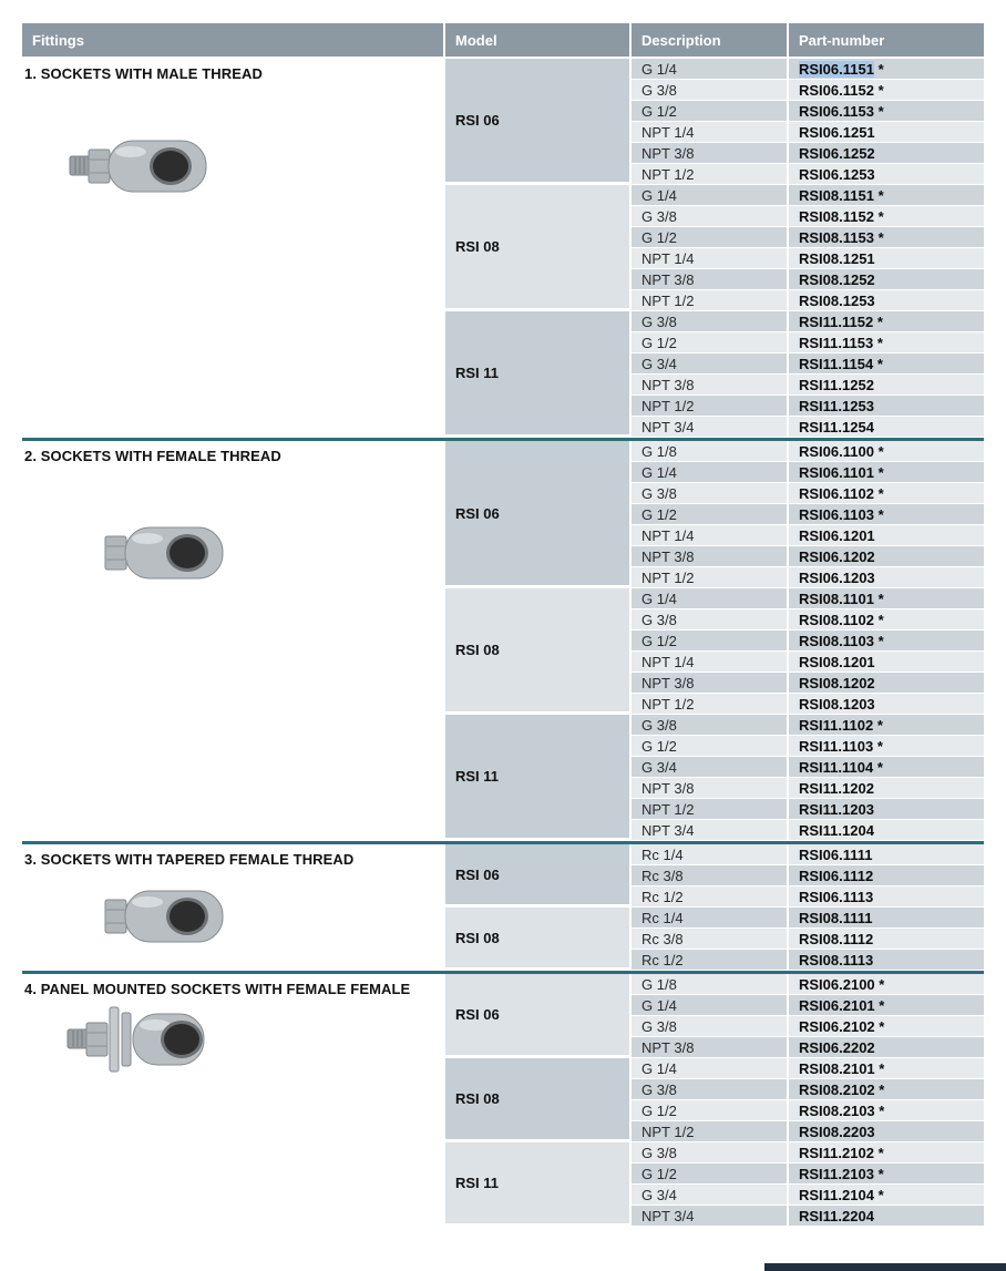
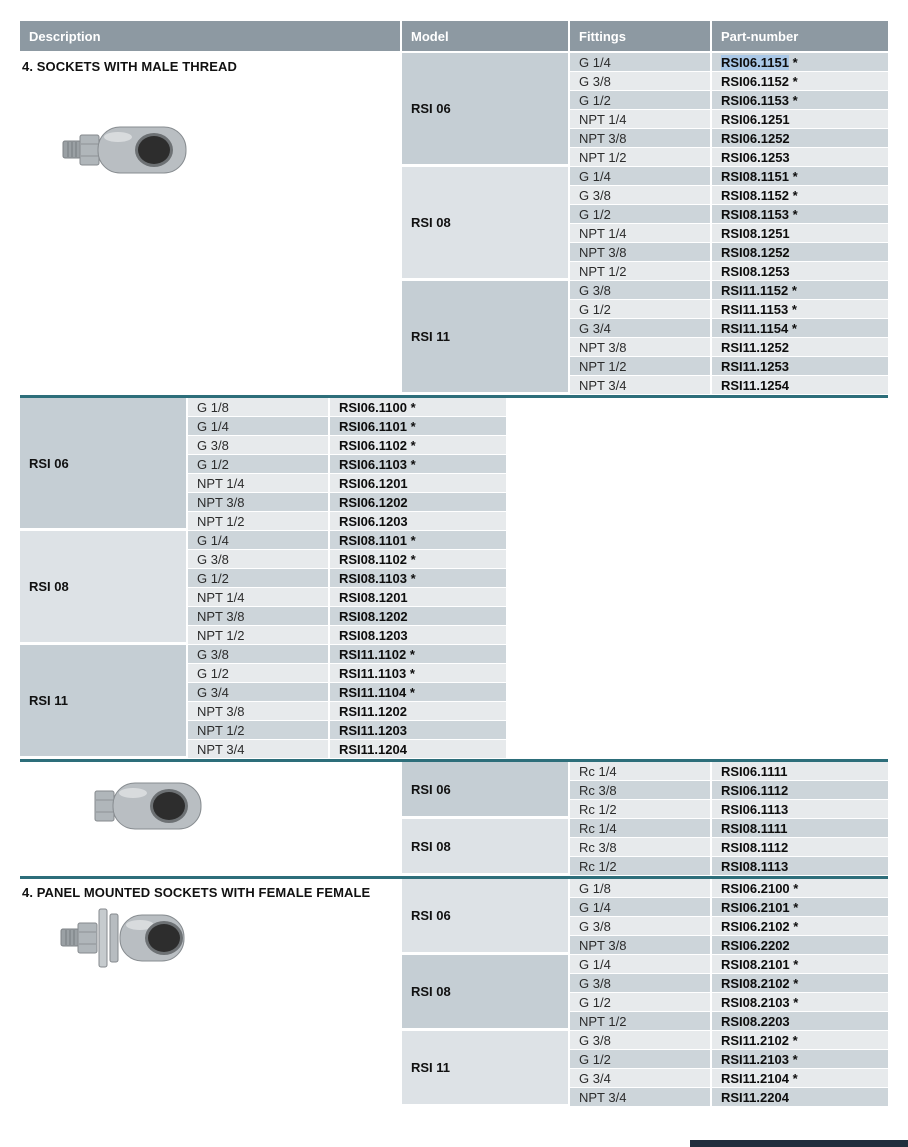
- Fittings
+ Description
  Model
- Description
+ Fittings
  Part-number
- 1. SOCKETS WITH MALE THREAD
+ 4. SOCKETS WITH MALE THREAD
  RSI 06
  RSI 08
  RSI 11
  G 1/4
  RSI06.1151
  *
  G 3/8
  RSI06.1152
  *
  G 1/2
  RSI06.1153
  *
  NPT 1/4
  RSI06.1251
  NPT 3/8
  RSI06.1252
  NPT 1/2
  RSI06.1253
  G 1/4
  RSI08.1151
  *
  G 3/8
  RSI08.1152
  *
  G 1/2
  RSI08.1153
  *
  NPT 1/4
  RSI08.1251
  NPT 3/8
  RSI08.1252
  NPT 1/2
  RSI08.1253
  G 3/8
  RSI11.1152
  *
  G 1/2
  RSI11.1153
  *
  G 3/4
  RSI11.1154
  *
  NPT 3/8
  RSI11.1252
  NPT 1/2
  RSI11.1253
  NPT 3/4
  RSI11.1254
- 2. SOCKETS WITH FEMALE THREAD
  RSI 06
  RSI 08
  RSI 11
  G 1/8
  RSI06.1100
  *
  G 1/4
  RSI06.1101
  *
  G 3/8
  RSI06.1102
  *
  G 1/2
  RSI06.1103
  *
  NPT 1/4
  RSI06.1201
  NPT 3/8
  RSI06.1202
  NPT 1/2
  RSI06.1203
  G 1/4
  RSI08.1101
  *
  G 3/8
  RSI08.1102
  *
  G 1/2
  RSI08.1103
  *
  NPT 1/4
  RSI08.1201
  NPT 3/8
  RSI08.1202
  NPT 1/2
  RSI08.1203
  G 3/8
  RSI11.1102
  *
  G 1/2
  RSI11.1103
  *
  G 3/4
  RSI11.1104
  *
  NPT 3/8
  RSI11.1202
  NPT 1/2
  RSI11.1203
  NPT 3/4
  RSI11.1204
- 3. SOCKETS WITH TAPERED FEMALE THREAD
  RSI 06
  RSI 08
  Rc 1/4
  RSI06.1111
  Rc 3/8
  RSI06.1112
  Rc 1/2
  RSI06.1113
  Rc 1/4
  RSI08.1111
  Rc 3/8
  RSI08.1112
  Rc 1/2
  RSI08.1113
  4. PANEL MOUNTED SOCKETS WITH FEMALE FEMALE
  RSI 06
  RSI 08
  RSI 11
  G 1/8
  RSI06.2100
  *
  G 1/4
  RSI06.2101
  *
  G 3/8
  RSI06.2102
  *
  NPT 3/8
  RSI06.2202
  G 1/4
  RSI08.2101
  *
  G 3/8
  RSI08.2102
  *
  G 1/2
  RSI08.2103
  *
  NPT 1/2
  RSI08.2203
  G 3/8
  RSI11.2102
  *
  G 1/2
  RSI11.2103
  *
  G 3/4
  RSI11.2104
  *
  NPT 3/4
  RSI11.2204
